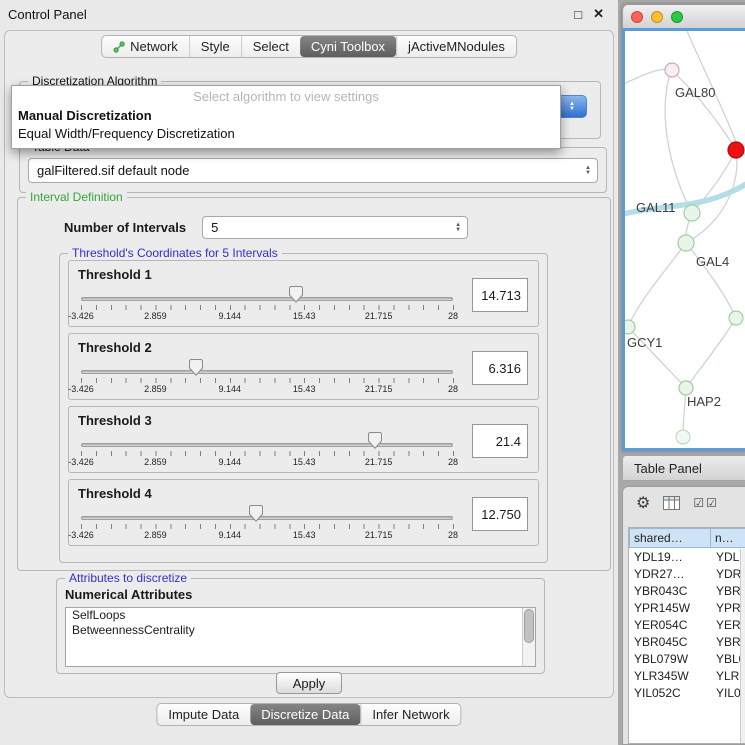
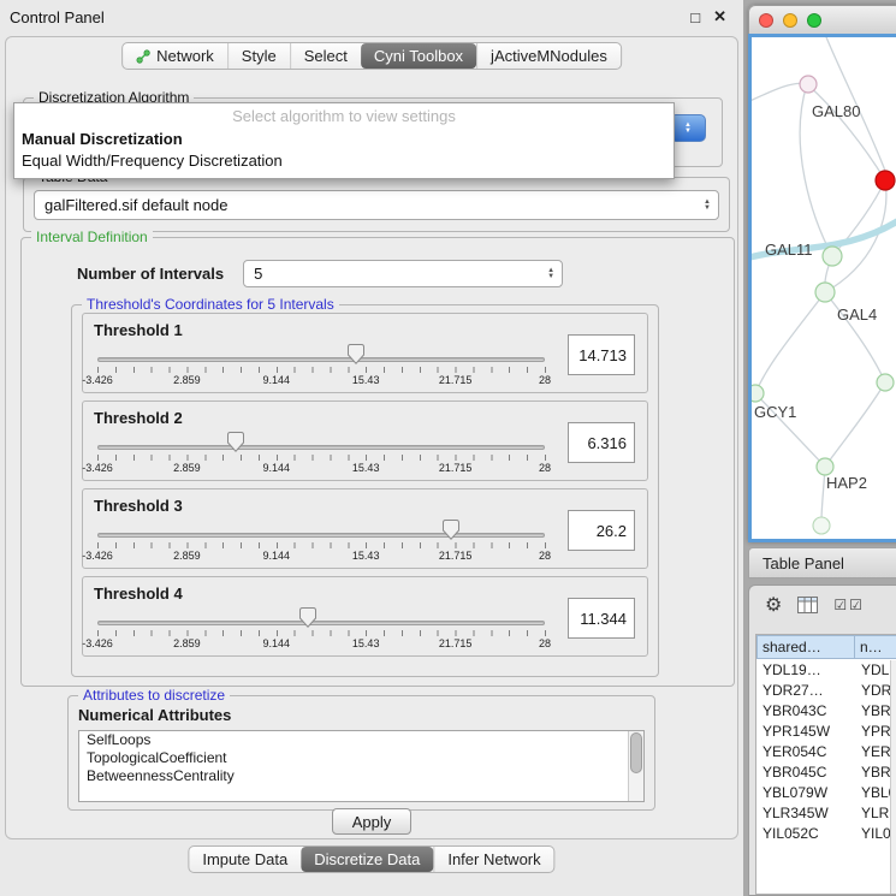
  Control Panel
  □
  ✕
  Network
  Style
  Select
  Cyni Toolbox
  jActiveMNodules
  Discretization Algorithm
  Select algorithm to view settings
  Manual Discretization
  Equal Width/Frequency Discretization
  galFiltered.sif default node
  Interval Definition
  Number of Intervals
  5
  Threshold's Coordinates for 5 Intervals
  Threshold 1
  -3.426
  2.859
  9.144
  15.43
  21.715
  28
  14.713
  Threshold 2
  -3.426
  2.859
  9.144
  15.43
  21.715
  28
  6.316
  Threshold 3
  -3.426
  2.859
  9.144
  15.43
  21.715
  28
- 21.4
+ 26.2
  Threshold 4
  -3.426
  2.859
  9.144
  15.43
  21.715
  28
- 12.750
+ 11.344
  Attributes to discretize
  Numerical Attributes
  SelfLoops
+ TopologicalCoefficient
  BetweennessCentrality
  Apply
  Impute Data
  Discretize Data
  Infer Network
  GAL80
  GAL11
  GAL4
  GCY1
  HAP2
  Table Panel
  ⚙
  ☑
  ☑
  shared…
  n…
  YDL19…
  YDL
  YDR27…
  YDR
  YBR043C
  YBR
  YPR145W
  YPR
  YER054C
  YER
  YBR045C
  YBR
  YBL079W
  YBL
  YLR345W
  YLR
  YIL052C
  YIL0
